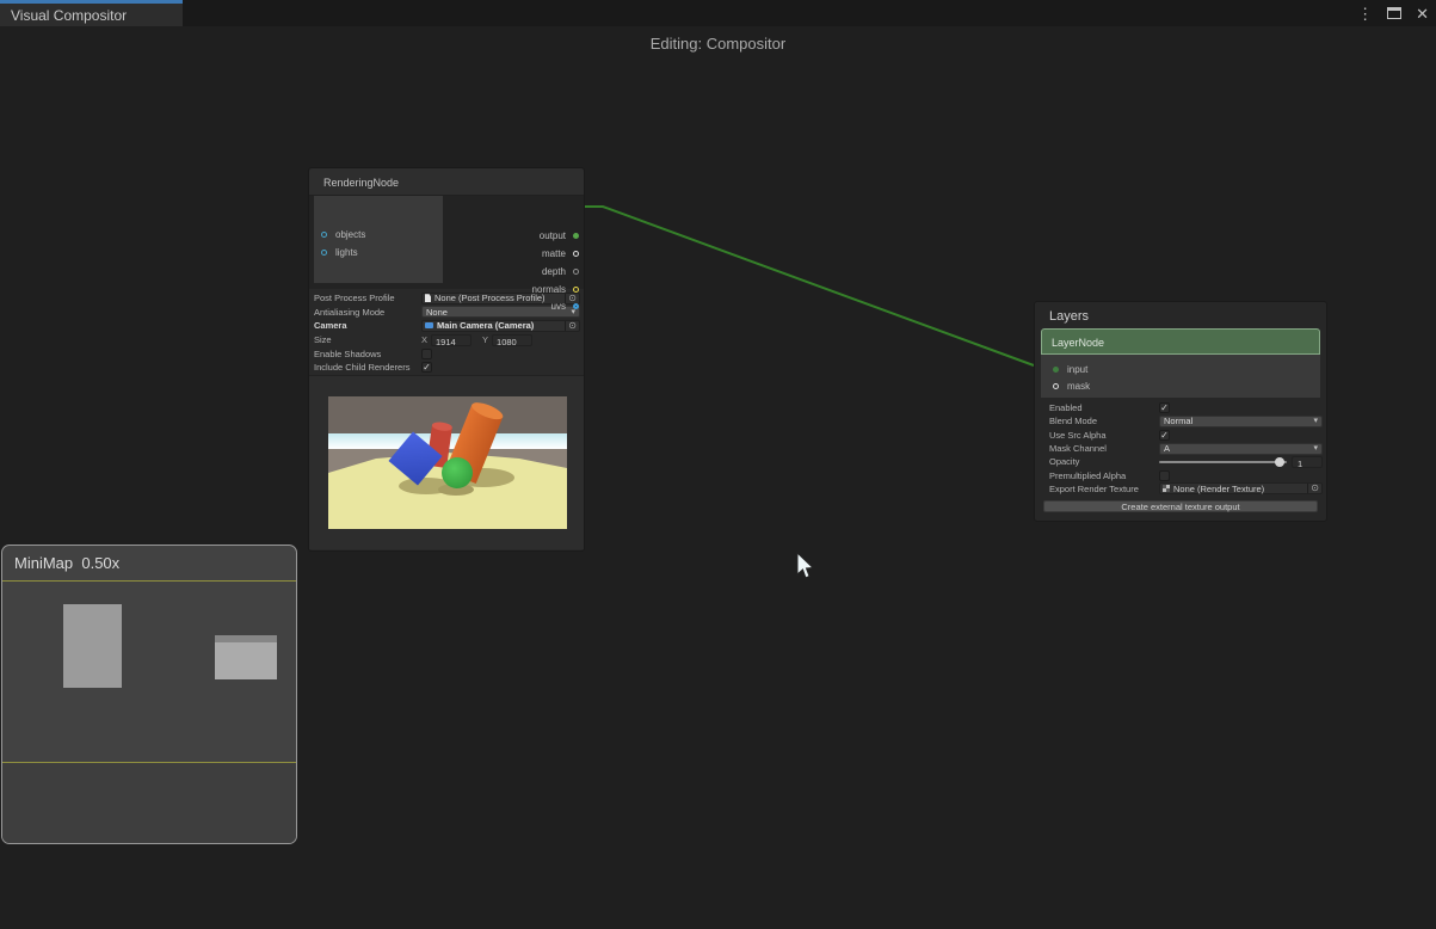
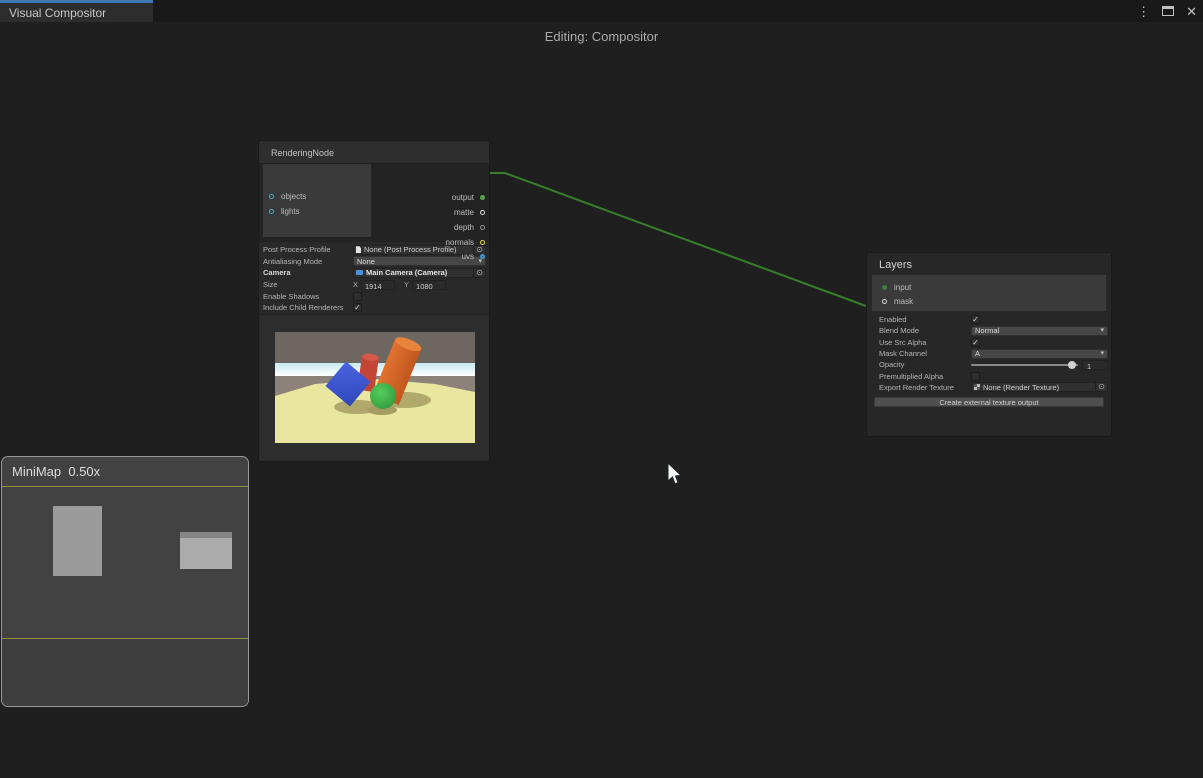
  Visual Compositor
  ⋮
  ✕
  Editing: Compositor
  RenderingNode
  objects
  lights
  output
  matte
  depth
  normals
  uvs
  Post Process Profile
  None (Post Process Profile)
  ⊙
  Antialiasing Mode
  None
  Camera
  Main Camera (Camera)
  ⊙
  Size
  X
  1914
  Y
  1080
  Enable Shadows
  Include Child Renderers
  ✓
  Layers
- LayerNode
  input
  mask
  Enabled
  ✓
  Blend Mode
  Normal
  Use Src Alpha
  ✓
  Mask Channel
  A
  Opacity
  1
  Premultiplied Alpha
  Export Render Texture
  None (Render Texture)
  ⊙
  Create external texture output
  MiniMap 0.50x
